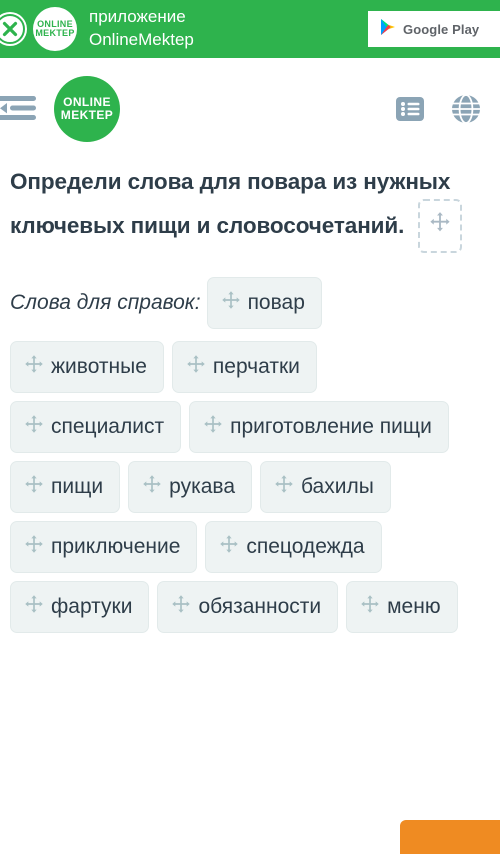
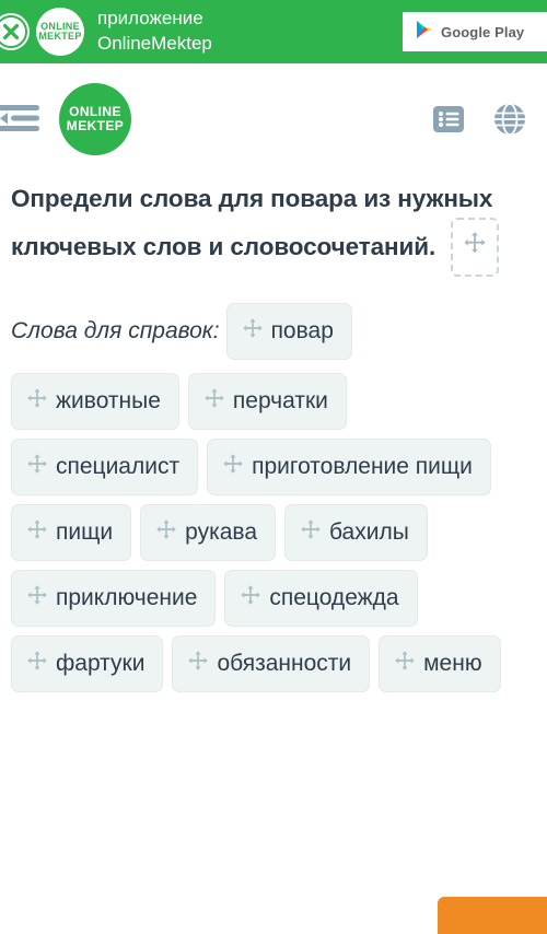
  ONLINE
  MEKTEP
  приложение
  OnlineMektep
  Google Play
  ONLINE
  MEKTEP
- Определи слова для повара из нужных ключевых пищи и словосочетаний.
+ Определи слова для повара из нужных ключевых слов и словосочетаний.
  Слова для справок:
  повар
  животные
  перчатки
  специалист
  приготовление пищи
  пищи
  рукава
  бахилы
  приключение
  спецодежда
  фартуки
  обязанности
  меню
